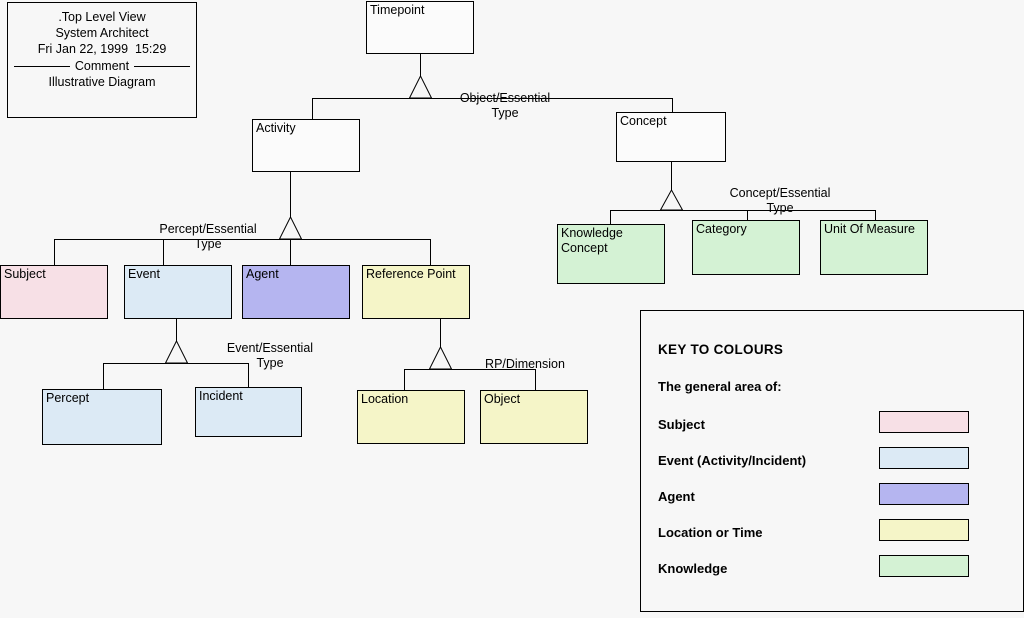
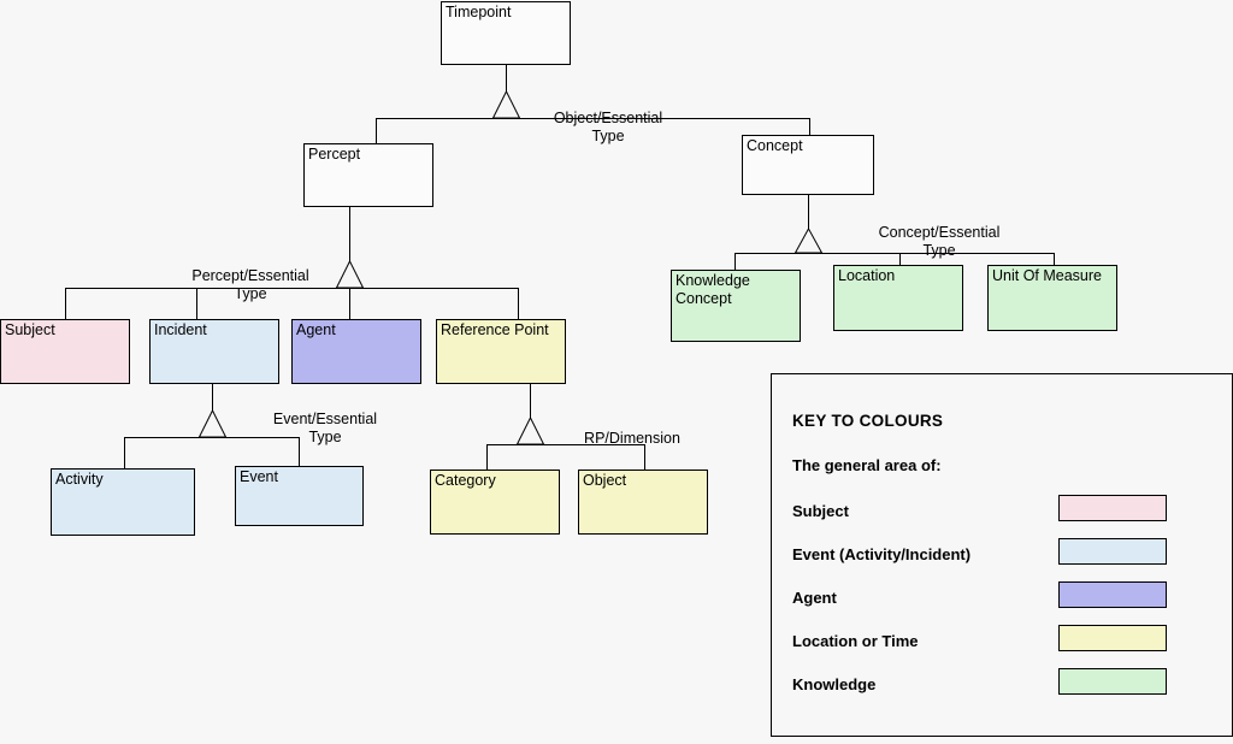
- .Top Level View
- System Architect
- Fri Jan 22, 1999 15:29
- Comment
- Illustrative Diagram
  Timepoint
- Activity
+ Percept
  Concept
  Subject
- Event
+ Incident
  Agent
  Reference Point
- Percept
+ Activity
- Incident
+ Event
- Location
+ Category
  Object
  Knowledge
  Concept
- Category
+ Location
  Unit Of Measure
  Object/Essential
  Type
  Concept/Essential
  Type
  Percept/Essential
  Type
  Event/Essential
  Type
  RP/Dimension
  KEY TO COLOURS
  The general area of:
  Subject
  Event (Activity/Incident)
  Agent
  Location or Time
  Knowledge
